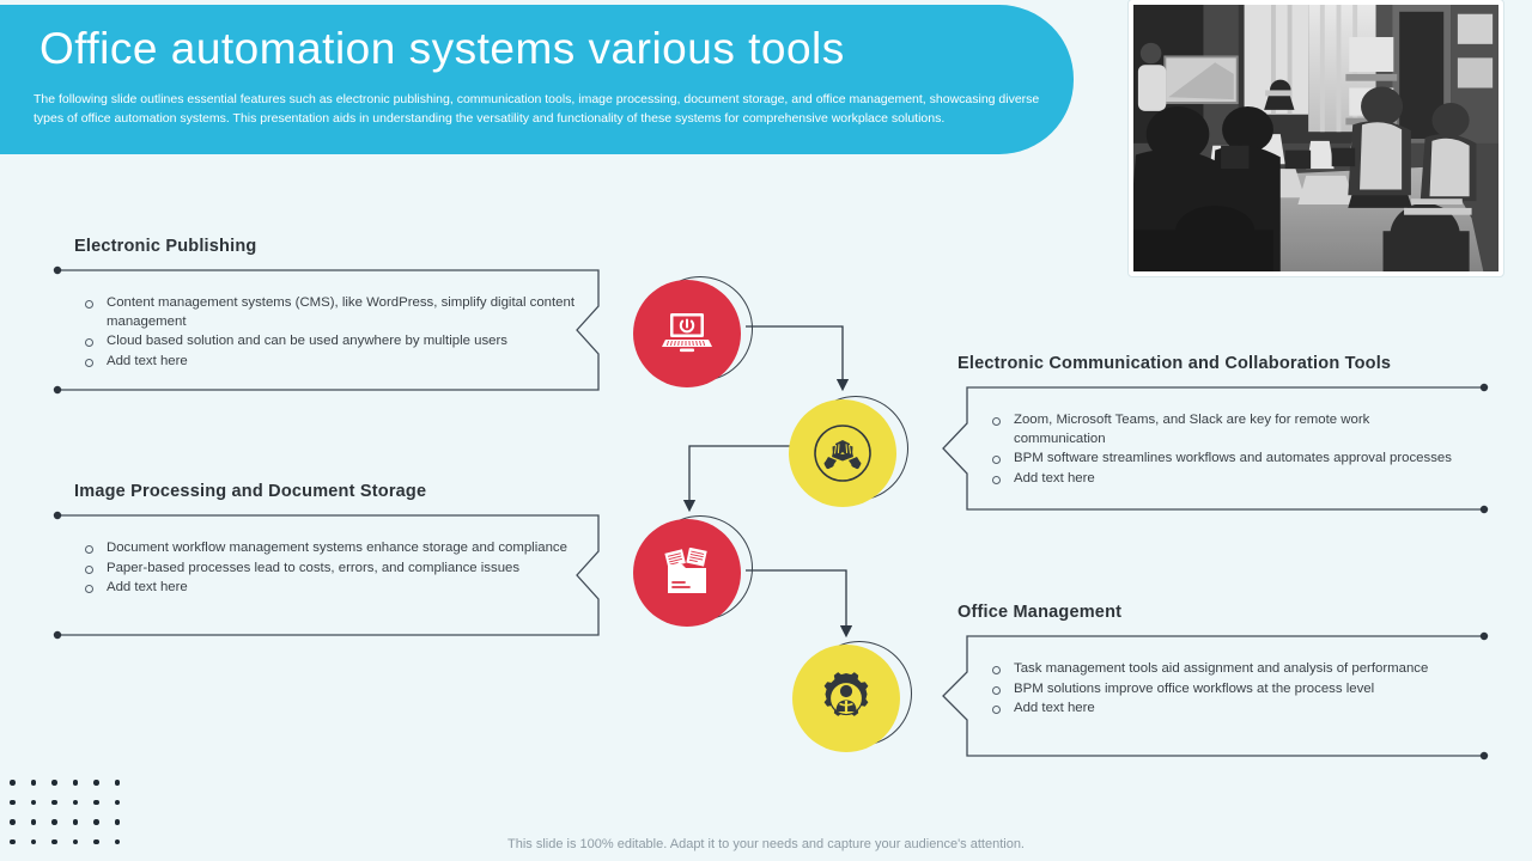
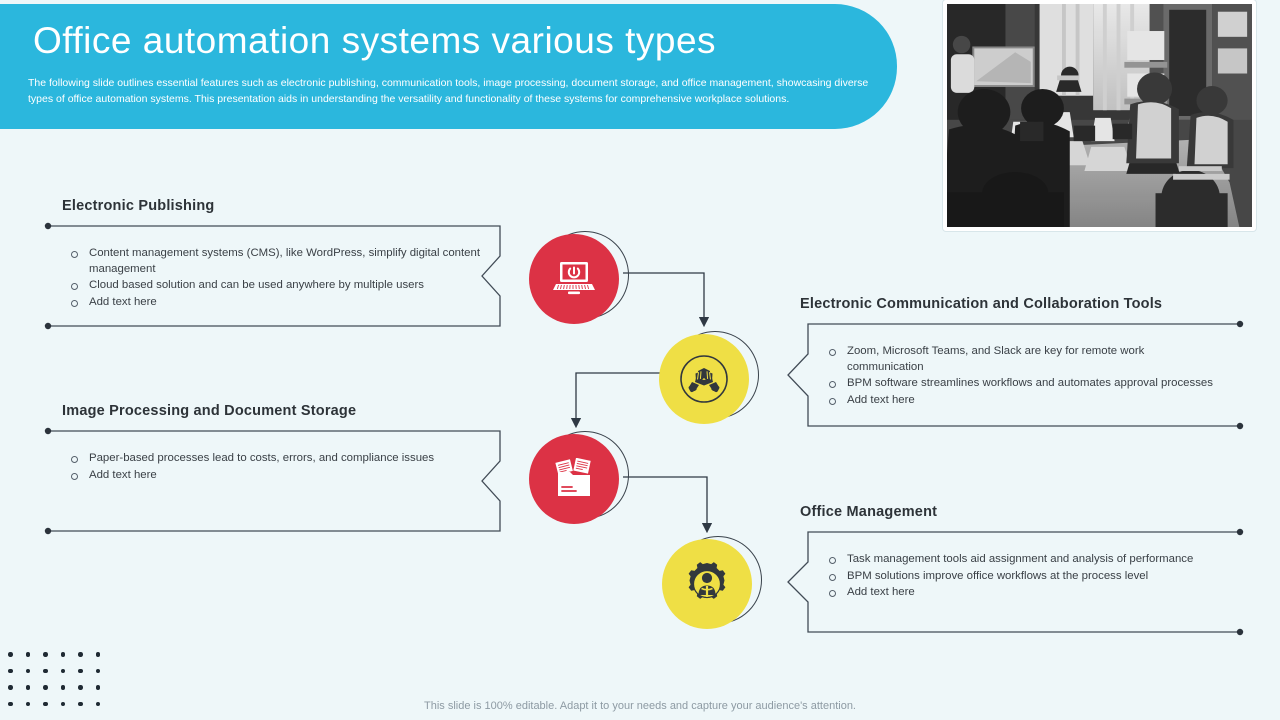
- Office automation systems various tools
+ Office automation systems various types
  The following slide outlines essential features such as electronic publishing, communication tools, image processing, document storage, and office management, showcasing diverse types of office automation systems. This presentation aids in understanding the versatility and functionality of these systems for comprehensive workplace solutions.
  Electronic Publishing
  Content management systems (CMS), like WordPress, simplify digital content management
  Cloud based solution and can be used anywhere by multiple users
  Add text here
  Electronic Communication and Collaboration Tools
  Zoom, Microsoft Teams, and Slack are key for remote work communication
  BPM software streamlines workflows and automates approval processes
  Add text here
  Image Processing and Document Storage
- Document workflow management systems enhance storage and compliance
  Paper-based processes lead to costs, errors, and compliance issues
  Add text here
  Office Management
  Task management tools aid assignment and analysis of performance
  BPM solutions improve office workflows at the process level
  Add text here
  This slide is 100% editable. Adapt it to your needs and capture your audience's attention.
